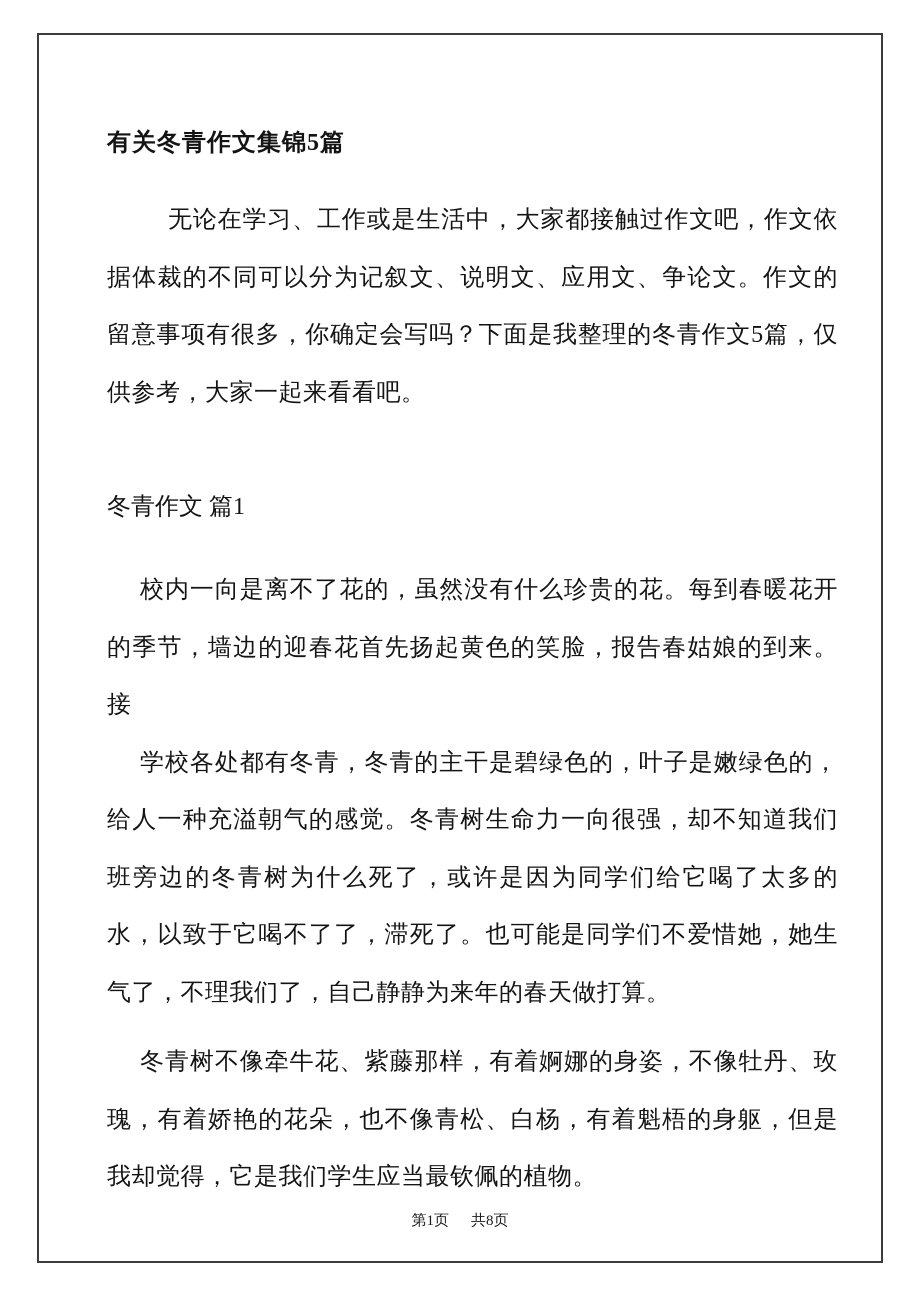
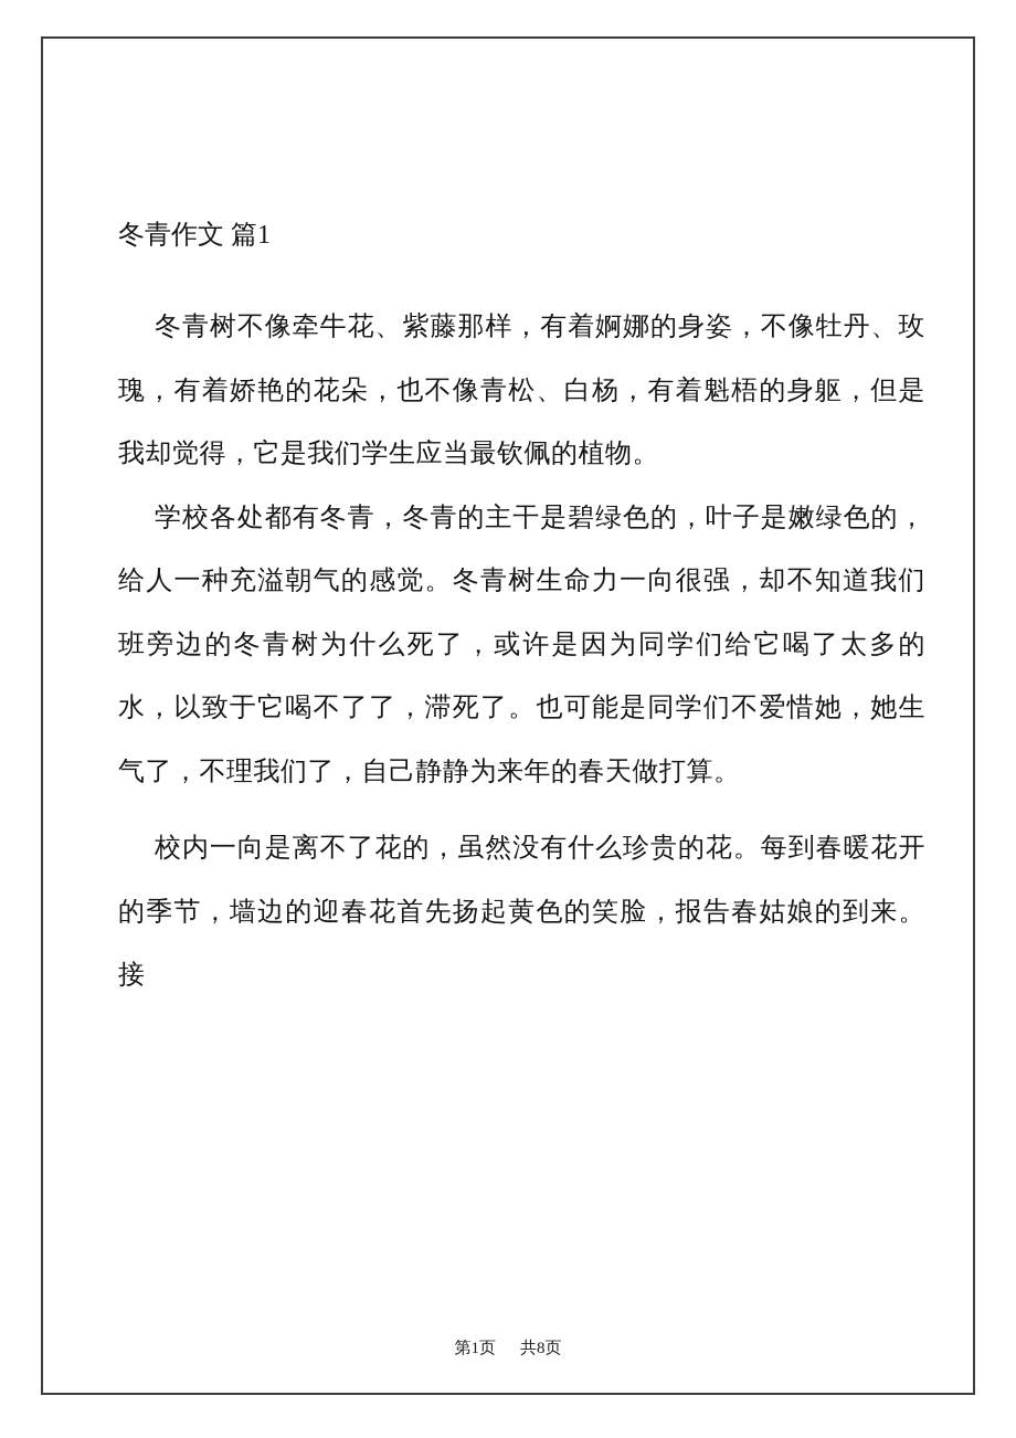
- 有关冬青作文集锦5篇
- 无论在学习、工作或是生活中，大家都接触过作文吧，作文依据体裁的不同可以分为记叙文、说明文、应用文、争论文。作文的留意事项有很多，你确定会写吗？下面是我整理的冬青作文5篇，仅供参考，大家一起来看看吧。
  冬青作文 篇1
- 校内一向是离不了花的，虽然没有什么珍贵的花。每到春暖花开的季节，墙边的迎春花首先扬起黄色的笑脸，报告春姑娘的到来。接
+ 冬青树不像牵牛花、紫藤那样，有着婀娜的身姿，不像牡丹、玫瑰，有着娇艳的花朵，也不像青松、白杨，有着魁梧的身躯，但是我却觉得，它是我们学生应当最钦佩的植物。
  学校各处都有冬青，冬青的主干是碧绿色的，叶子是嫩绿色的，给人一种充溢朝气的感觉。冬青树生命力一向很强，却不知道我们班旁边的冬青树为什么死了，或许是因为同学们给它喝了太多的水，以致于它喝不了了，滞死了。也可能是同学们不爱惜她，她生气了，不理我们了，自己静静为来年的春天做打算。
- 冬青树不像牵牛花、紫藤那样，有着婀娜的身姿，不像牡丹、玫瑰，有着娇艳的花朵，也不像青松、白杨，有着魁梧的身躯，但是我却觉得，它是我们学生应当最钦佩的植物。
+ 校内一向是离不了花的，虽然没有什么珍贵的花。每到春暖花开的季节，墙边的迎春花首先扬起黄色的笑脸，报告春姑娘的到来。接
  第1页 共8页
